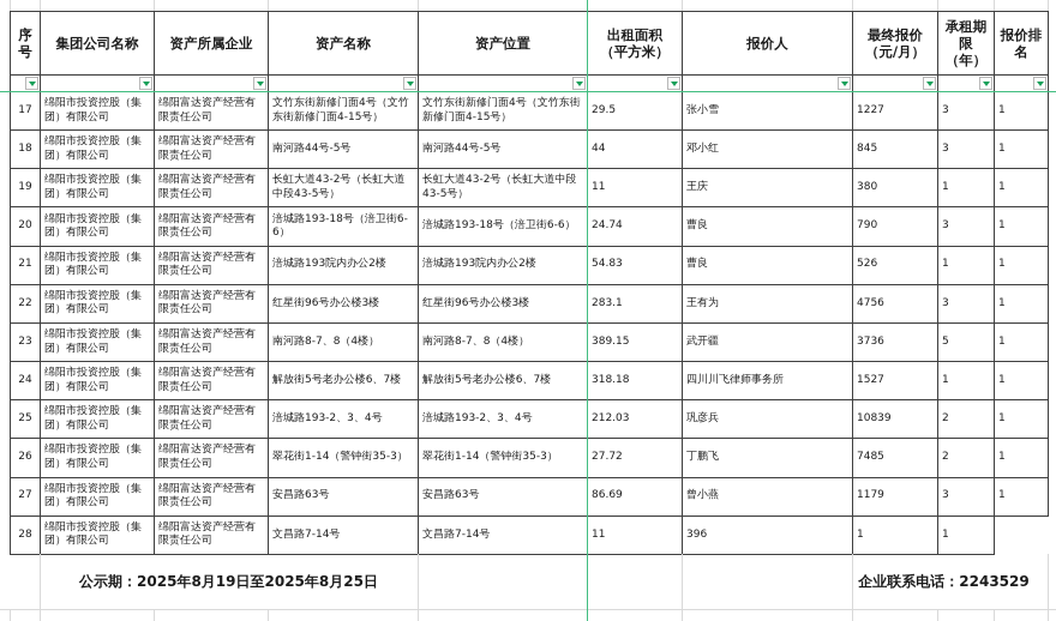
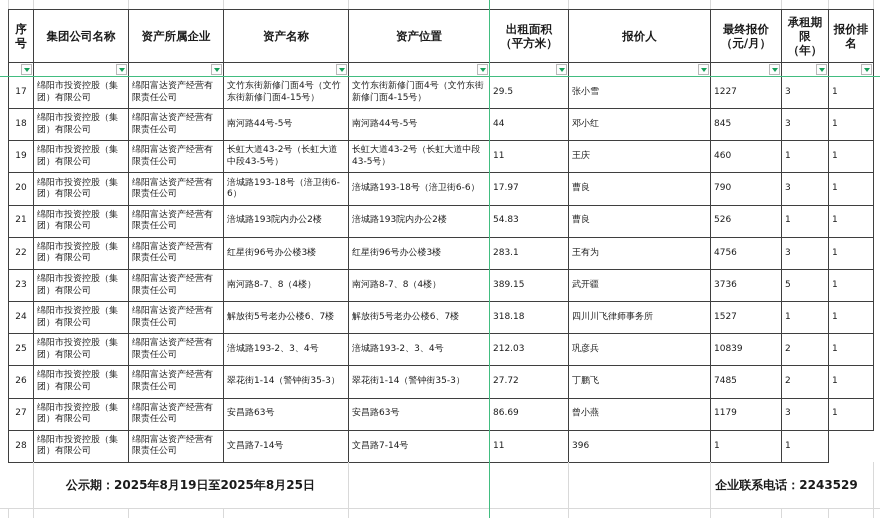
  序
  号
  集团公司名称
  资产所属企业
  资产名称
  资产位置
  出租面积
  （平方米）
  报价人
  最终报价
  （元/月）
  承租期
  限
  （年）
  报价排
  名
  17
  绵阳市投资控股（集团）有限公司
  绵阳富达资产经营有限责任公司
  文竹东街新修门面4号（文竹东街新修门面4-15号）
  文竹东街新修门面4号（文竹东街新修门面4-15号）
  29.5
  张小雪
  1227
  3
  1
  18
  绵阳市投资控股（集团）有限公司
  绵阳富达资产经营有限责任公司
  南河路44号-5号
  南河路44号-5号
  44
  邓小红
  845
  3
  1
  19
  绵阳市投资控股（集团）有限公司
  绵阳富达资产经营有限责任公司
  长虹大道43-2号（长虹大道中段43-5号）
  长虹大道43-2号（长虹大道中段43-5号）
  11
  王庆
- 380
+ 460
  1
  1
  20
  绵阳市投资控股（集团）有限公司
  绵阳富达资产经营有限责任公司
  涪城路193-18号（涪卫街6-6）
  涪城路193-18号（涪卫街6-6）
- 24.74
+ 17.97
  曹良
  790
  3
  1
  21
  绵阳市投资控股（集团）有限公司
  绵阳富达资产经营有限责任公司
  涪城路193院内办公2楼
  涪城路193院内办公2楼
  54.83
  曹良
  526
  1
  1
  22
  绵阳市投资控股（集团）有限公司
  绵阳富达资产经营有限责任公司
  红星街96号办公楼3楼
  红星街96号办公楼3楼
  283.1
  王有为
  4756
  3
  1
  23
  绵阳市投资控股（集团）有限公司
  绵阳富达资产经营有限责任公司
  南河路8-7、8（4楼）
  南河路8-7、8（4楼）
  389.15
  武开疆
  3736
  5
  1
  24
  绵阳市投资控股（集团）有限公司
  绵阳富达资产经营有限责任公司
  解放街5号老办公楼6、7楼
  解放街5号老办公楼6、7楼
  318.18
  四川川飞律师事务所
  1527
  1
  1
  25
  绵阳市投资控股（集团）有限公司
  绵阳富达资产经营有限责任公司
  涪城路193-2、3、4号
  涪城路193-2、3、4号
  212.03
  巩彦兵
  10839
  2
  1
  26
  绵阳市投资控股（集团）有限公司
  绵阳富达资产经营有限责任公司
  翠花街1-14（警钟街35-3）
  翠花街1-14（警钟街35-3）
  27.72
  丁鹏飞
  7485
  2
  1
  27
  绵阳市投资控股（集团）有限公司
  绵阳富达资产经营有限责任公司
  安昌路63号
  安昌路63号
  86.69
  曾小燕
  1179
  3
  1
  28
  绵阳市投资控股（集团）有限公司
  绵阳富达资产经营有限责任公司
  文昌路7-14号
  文昌路7-14号
  11
  396
  1
  1
  公示期：2025年8月19日至2025年8月25日
  企业联系电话：2243529
